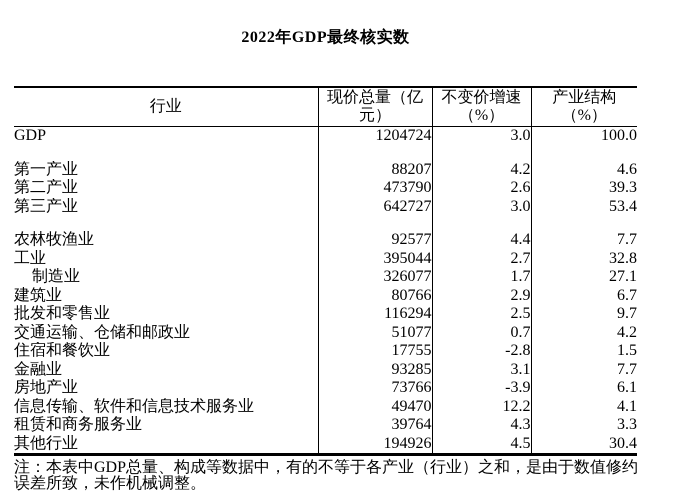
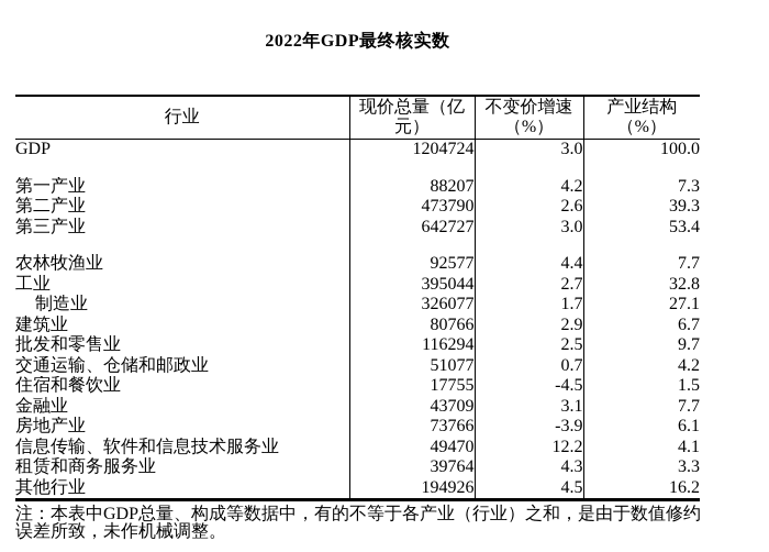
  2022年GDP最终核实数
  行业	现价总量（亿 元）	不变价增速 （%）	产业结构 （%）
  GDP	1204724	3.0	100.0
- 第一产业	88207	4.2	4.6
+ 第一产业	88207	4.2	7.3
  第二产业	473790	2.6	39.3
  第三产业	642727	3.0	53.4
  农林牧渔业	92577	4.4	7.7
  工业	395044	2.7	32.8
  制造业	326077	1.7	27.1
  建筑业	80766	2.9	6.7
  批发和零售业	116294	2.5	9.7
  交通运输、仓储和邮政业	51077	0.7	4.2
- 住宿和餐饮业	17755	-2.8	1.5
+ 住宿和餐饮业	17755	-4.5	1.5
- 金融业	93285	3.1	7.7
+ 金融业	43709	3.1	7.7
  房地产业	73766	-3.9	6.1
  信息传输、软件和信息技术服务业	49470	12.2	4.1
  租赁和商务服务业	39764	4.3	3.3
- 其他行业	194926	4.5	30.4
+ 其他行业	194926	4.5	16.2
  注：本表中GDP总量、构成等数据中，有的不等于各产业（行业）之和，是由于数值修约误差所致，未作机械调整。
